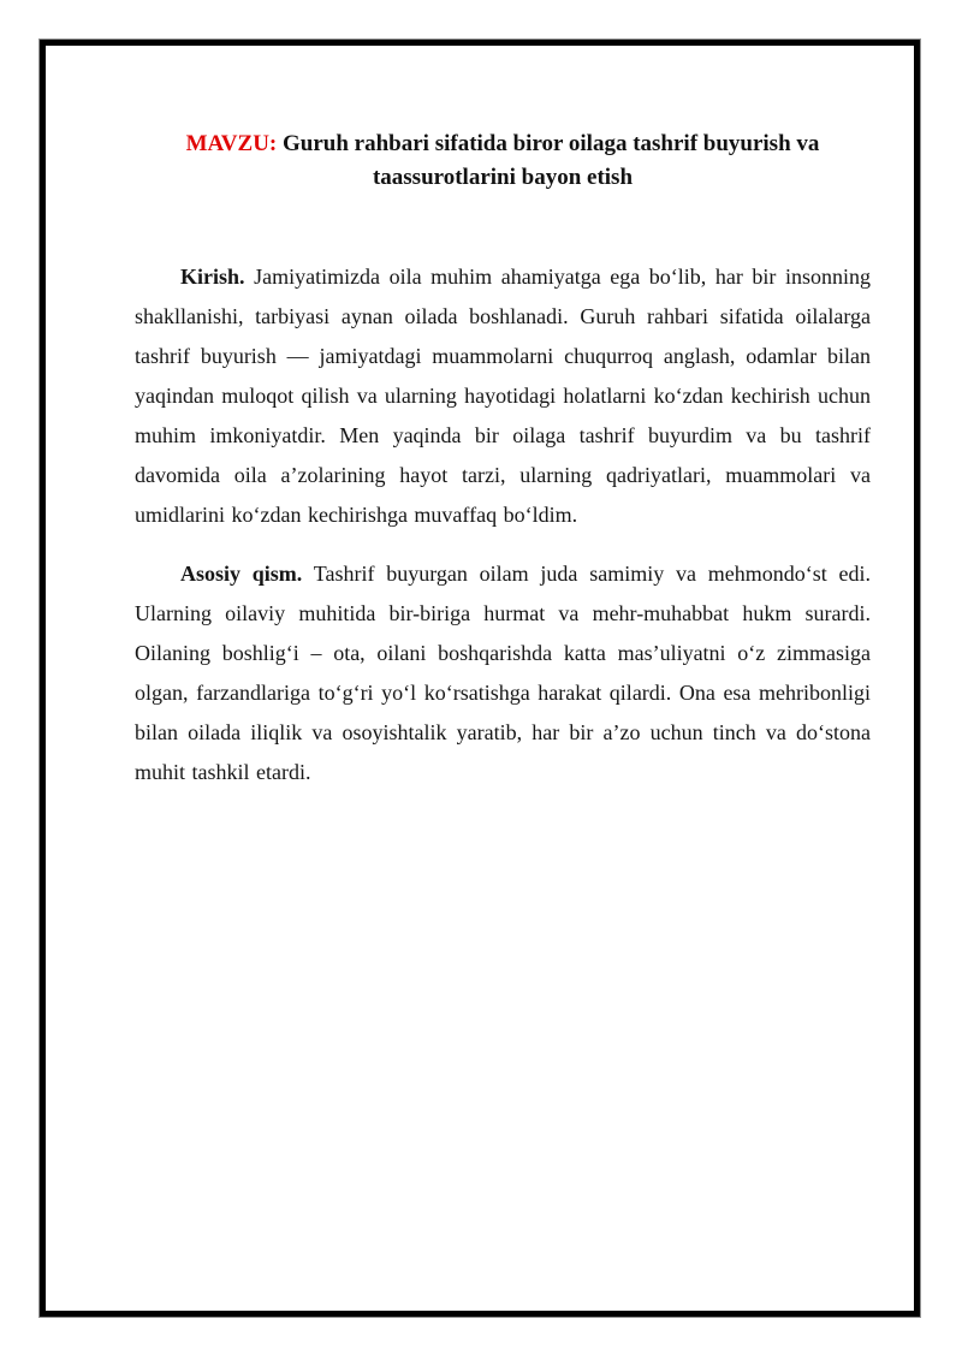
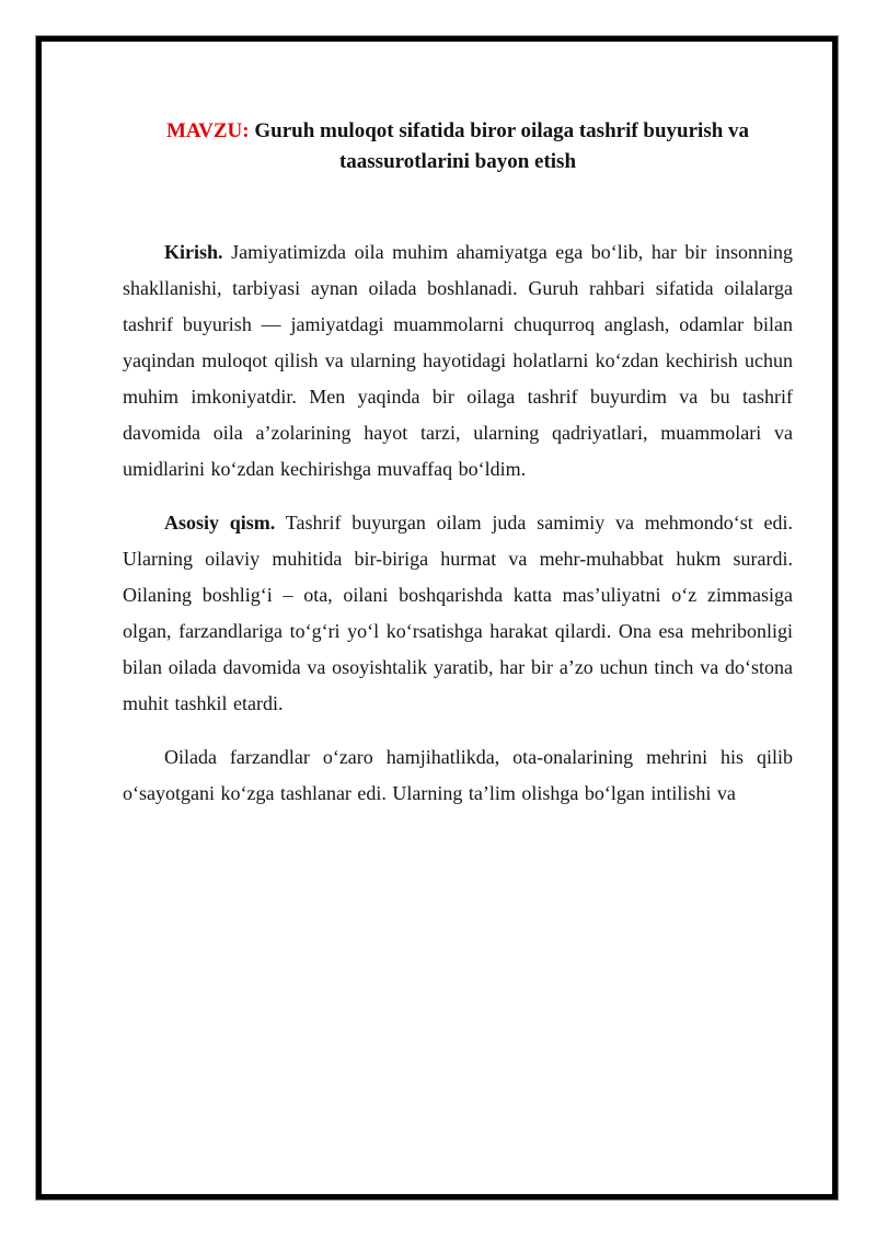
- MAVZU: Guruh rahbari sifatida biror oilaga tashrif buyurish va taassurotlarini bayon etish
+ MAVZU: Guruh muloqot sifatida biror oilaga tashrif buyurish va taassurotlarini bayon etish
  Kirish. Jamiyatimizda oila muhim ahamiyatga ega bo‘lib, har bir insonning shakllanishi, tarbiyasi aynan oilada boshlanadi. Guruh rahbari sifatida oilalarga tashrif buyurish — jamiyatdagi muammolarni chuqurroq anglash, odamlar bilan yaqindan muloqot qilish va ularning hayotidagi holatlarni ko‘zdan kechirish uchun muhim imkoniyatdir. Men yaqinda bir oilaga tashrif buyurdim va bu tashrif davomida oila a’zolarining hayot tarzi, ularning qadriyatlari, muammolari va umidlarini ko‘zdan kechirishga muvaffaq bo‘ldim.
- Asosiy qism. Tashrif buyurgan oilam juda samimiy va mehmondo‘st edi. Ularning oilaviy muhitida bir-biriga hurmat va mehr-muhabbat hukm surardi. Oilaning boshlig‘i – ota, oilani boshqarishda katta mas’uliyatni o‘z zimmasiga olgan, farzandlariga to‘g‘ri yo‘l ko‘rsatishga harakat qilardi. Ona esa mehribonligi bilan oilada iliqlik va osoyishtalik yaratib, har bir a’zo uchun tinch va do‘stona muhit tashkil etardi.
+ Asosiy qism. Tashrif buyurgan oilam juda samimiy va mehmondo‘st edi. Ularning oilaviy muhitida bir-biriga hurmat va mehr-muhabbat hukm surardi. Oilaning boshlig‘i – ota, oilani boshqarishda katta mas’uliyatni o‘z zimmasiga olgan, farzandlariga to‘g‘ri yo‘l ko‘rsatishga harakat qilardi. Ona esa mehribonligi bilan oilada davomida va osoyishtalik yaratib, har bir a’zo uchun tinch va do‘stona muhit tashkil etardi.
+ Oilada farzandlar o‘zaro hamjihatlikda, ota-onalarining mehrini his qilib o‘sayotgani ko‘zga tashlanar edi. Ularning ta’lim olishga bo‘lgan intilishi va
